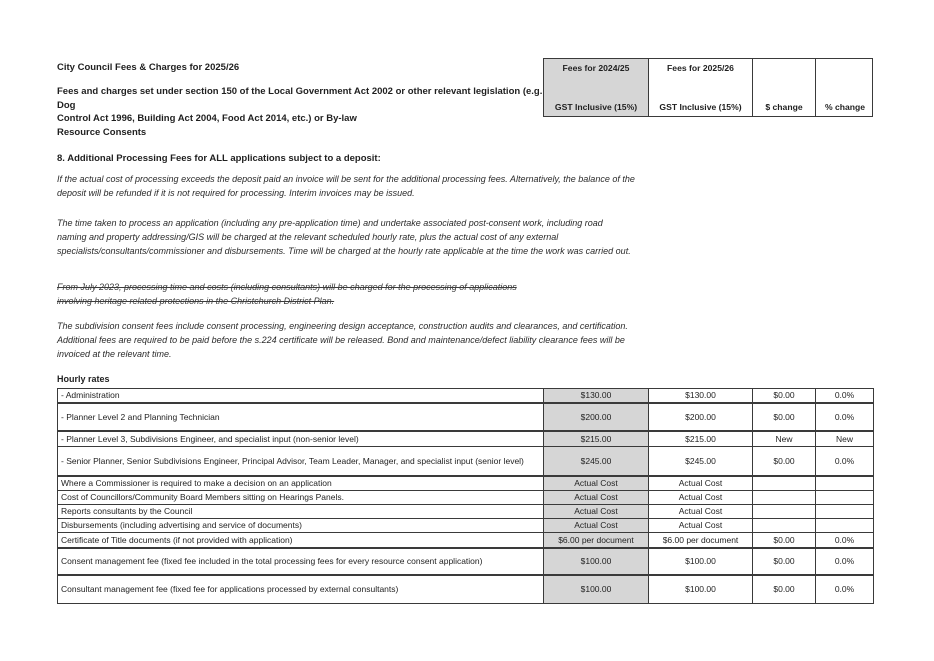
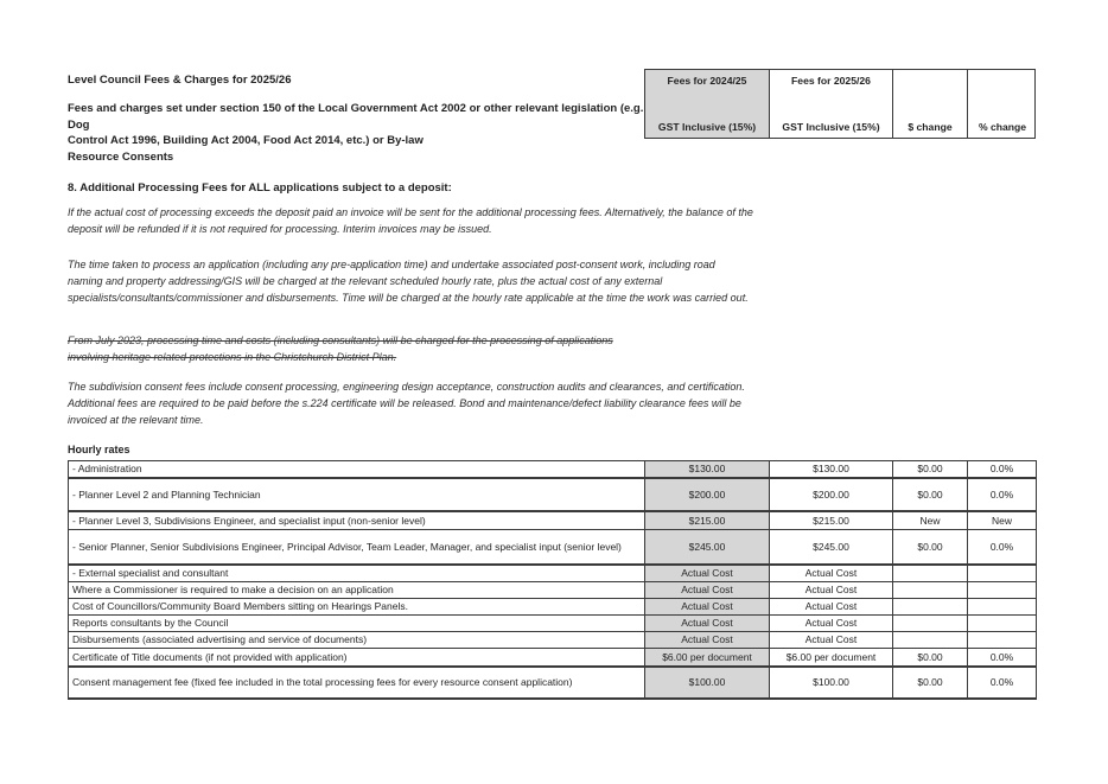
- City Council Fees & Charges for 2025/26
+ Level Council Fees & Charges for 2025/26
  Fees and charges set under section 150 of the Local Government Act 2002 or other relevant legislation (e.g. Dog
  Control Act 1996, Building Act 2004, Food Act 2014, etc.) or By-law
  Fees for 2024/25
  GST Inclusive (15%)
  Fees for 2025/26
  GST Inclusive (15%)
  $ change
  % change
  Resource Consents
  8. Additional Processing Fees for ALL applications subject to a deposit:
  If the actual cost of processing exceeds the deposit paid an invoice will be sent for the additional processing fees. Alternatively, the balance of the
  deposit will be refunded if it is not required for processing. Interim invoices may be issued.
  The time taken to process an application (including any pre-application time) and undertake associated post-consent work, including road
  naming and property addressing/GIS will be charged at the relevant scheduled hourly rate, plus the actual cost of any external
  specialists/consultants/commissioner and disbursements. Time will be charged at the hourly rate applicable at the time the work was carried out.
  From July 2023, processing time and costs (including consultants) will be charged for the processing of applications
  involving heritage related protections in the Christchurch District Plan.
  The subdivision consent fees include consent processing, engineering design acceptance, construction audits and clearances, and certification.
  Additional fees are required to be paid before the s.224 certificate will be released. Bond and maintenance/defect liability clearance fees will be
  invoiced at the relevant time.
  Hourly rates
  - Administration	$130.00	$130.00	$0.00	0.0%
  - Planner Level 2 and Planning Technician	$200.00	$200.00	$0.00	0.0%
  - Planner Level 3, Subdivisions Engineer, and specialist input (non-senior level)	$215.00	$215.00	New	New
  - Senior Planner, Senior Subdivisions Engineer, Principal Advisor, Team Leader, Manager, and specialist input (senior level)	$245.00	$245.00	$0.00	0.0%
+ - External specialist and consultant	Actual Cost	Actual Cost
  Where a Commissioner is required to make a decision on an application	Actual Cost	Actual Cost
  Cost of Councillors/Community Board Members sitting on Hearings Panels.	Actual Cost	Actual Cost
  Reports consultants by the Council	Actual Cost	Actual Cost
- Disbursements (including advertising and service of documents)	Actual Cost	Actual Cost
+ Disbursements (associated advertising and service of documents)	Actual Cost	Actual Cost
  Certificate of Title documents (if not provided with application)	$6.00 per document	$6.00 per document	$0.00	0.0%
  Consent management fee (fixed fee included in the total processing fees for every resource consent application)	$100.00	$100.00	$0.00	0.0%
- Consultant management fee (fixed fee for applications processed by external consultants)	$100.00	$100.00	$0.00	0.0%
